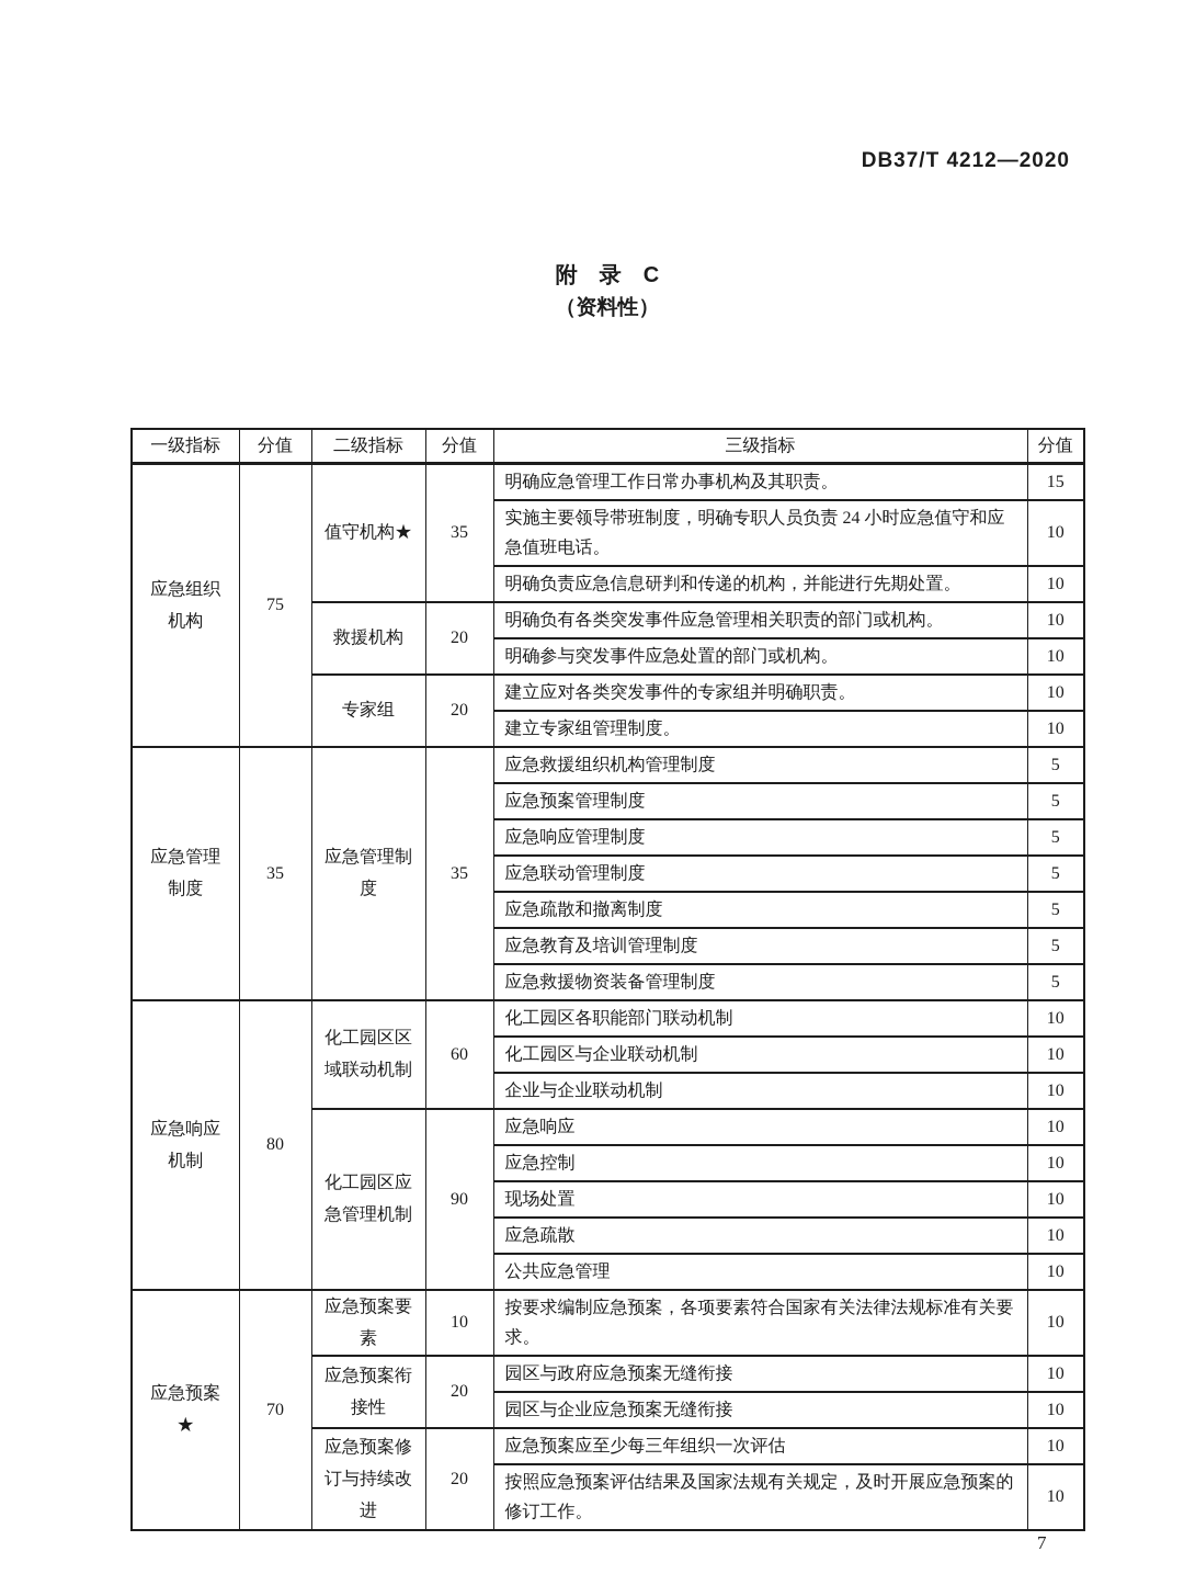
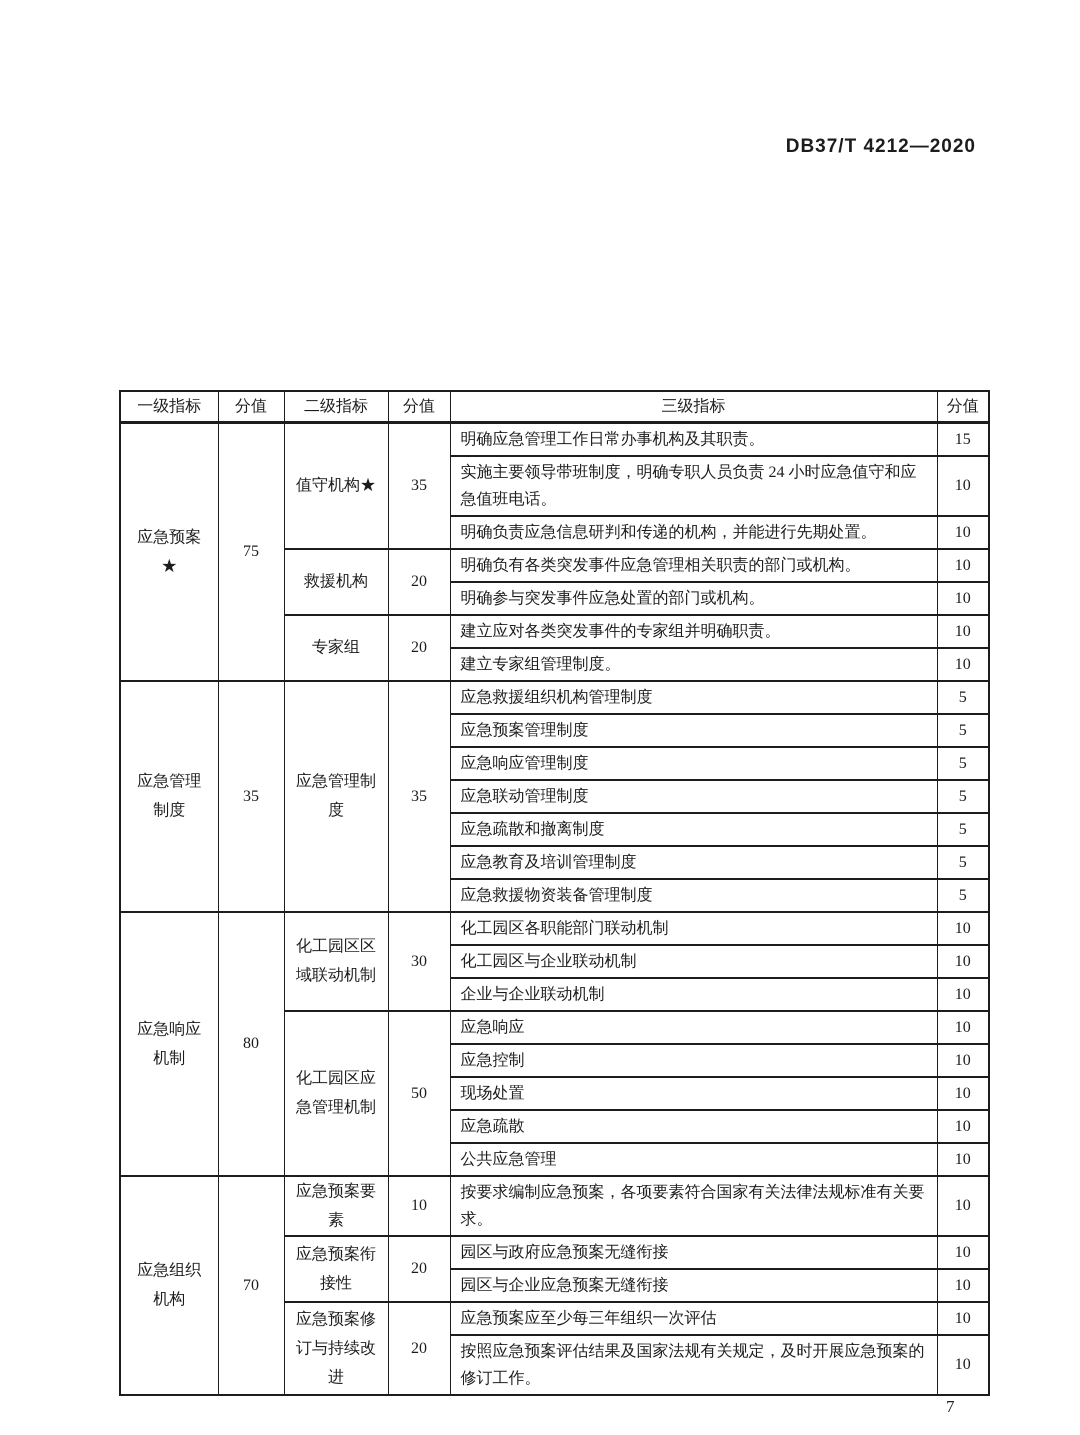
  DB37/T 4212—2020
- 附 录 C
- （资料性）
  一级指标	分值	二级指标	分值	三级指标	分值
- 应急组织机构	75	值守机构★	35	明确应急管理工作日常办事机构及其职责。	15
+ 应急预案★	75	值守机构★	35	明确应急管理工作日常办事机构及其职责。	15
  实施主要领导带班制度，明确专职人员负责 24 小时应急值守和应急值班电话。	10
  明确负责应急信息研判和传递的机构，并能进行先期处置。	10
  救援机构	20	明确负有各类突发事件应急管理相关职责的部门或机构。	10
  明确参与突发事件应急处置的部门或机构。	10
  专家组	20	建立应对各类突发事件的专家组并明确职责。	10
  建立专家组管理制度。	10
  应急管理制度	35	应急管理制度	35	应急救援组织机构管理制度	5
  应急预案管理制度	5
  应急响应管理制度	5
  应急联动管理制度	5
  应急疏散和撤离制度	5
  应急教育及培训管理制度	5
  应急救援物资装备管理制度	5
- 应急响应机制	80	化工园区区域联动机制	60	化工园区各职能部门联动机制	10
+ 应急响应机制	80	化工园区区域联动机制	30	化工园区各职能部门联动机制	10
  化工园区与企业联动机制	10
  企业与企业联动机制	10
- 化工园区应急管理机制	90	应急响应	10
+ 化工园区应急管理机制	50	应急响应	10
  应急控制	10
  现场处置	10
  应急疏散	10
  公共应急管理	10
- 应急预案★	70	应急预案要素	10	按要求编制应急预案，各项要素符合国家有关法律法规标准有关要求。	10
+ 应急组织机构	70	应急预案要素	10	按要求编制应急预案，各项要素符合国家有关法律法规标准有关要求。	10
  应急预案衔接性	20	园区与政府应急预案无缝衔接	10
  园区与企业应急预案无缝衔接	10
  应急预案修订与持续改进	20	应急预案应至少每三年组织一次评估	10
  按照应急预案评估结果及国家法规有关规定，及时开展应急预案的修订工作。	10
  7
